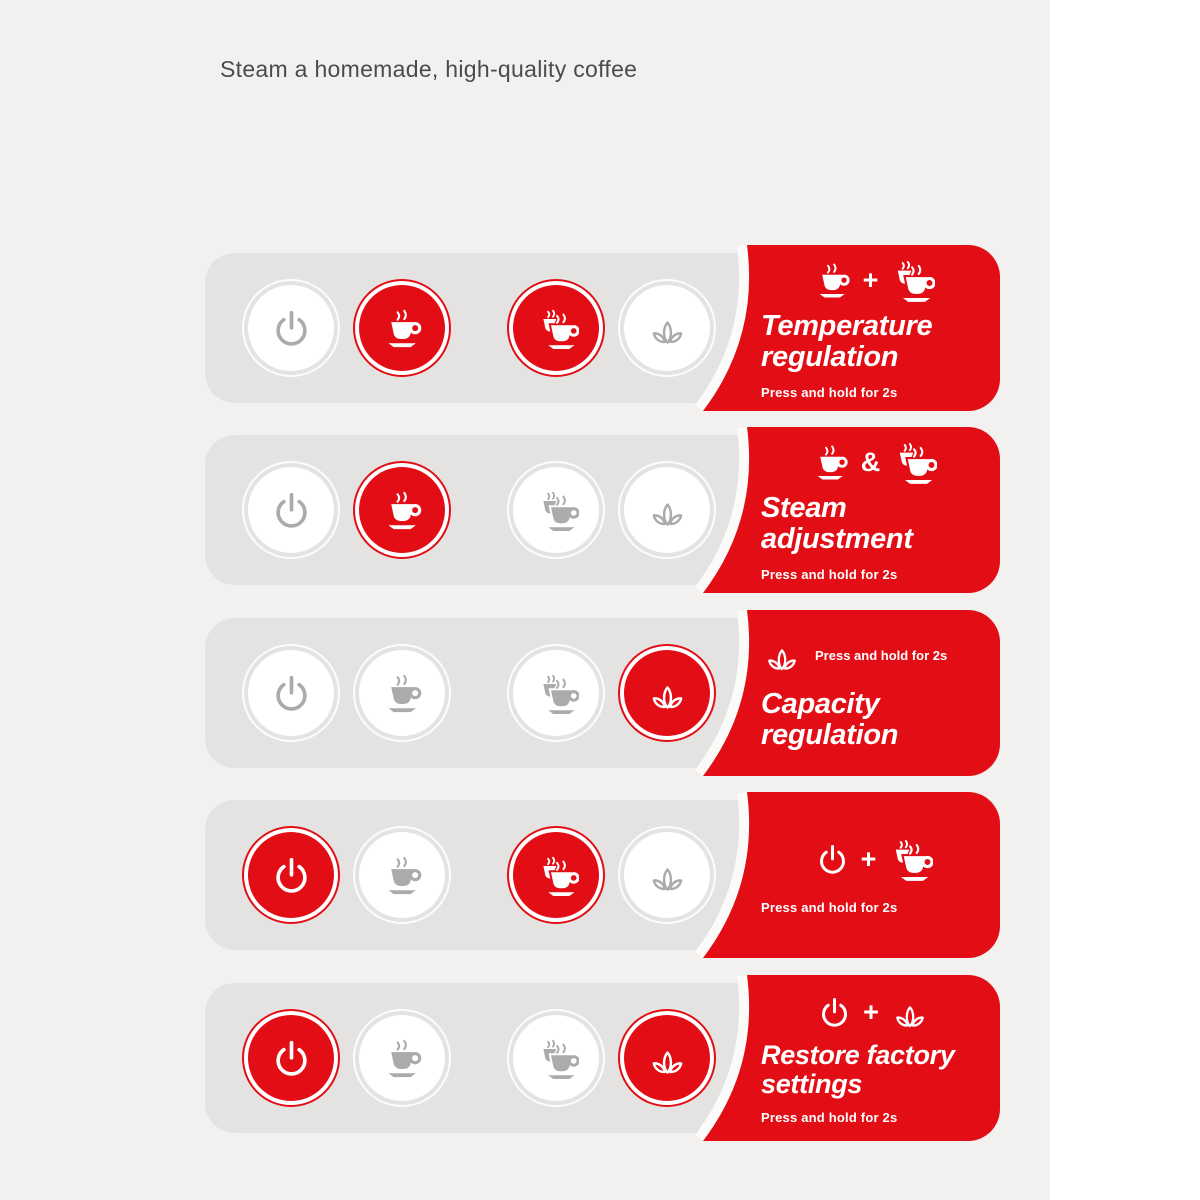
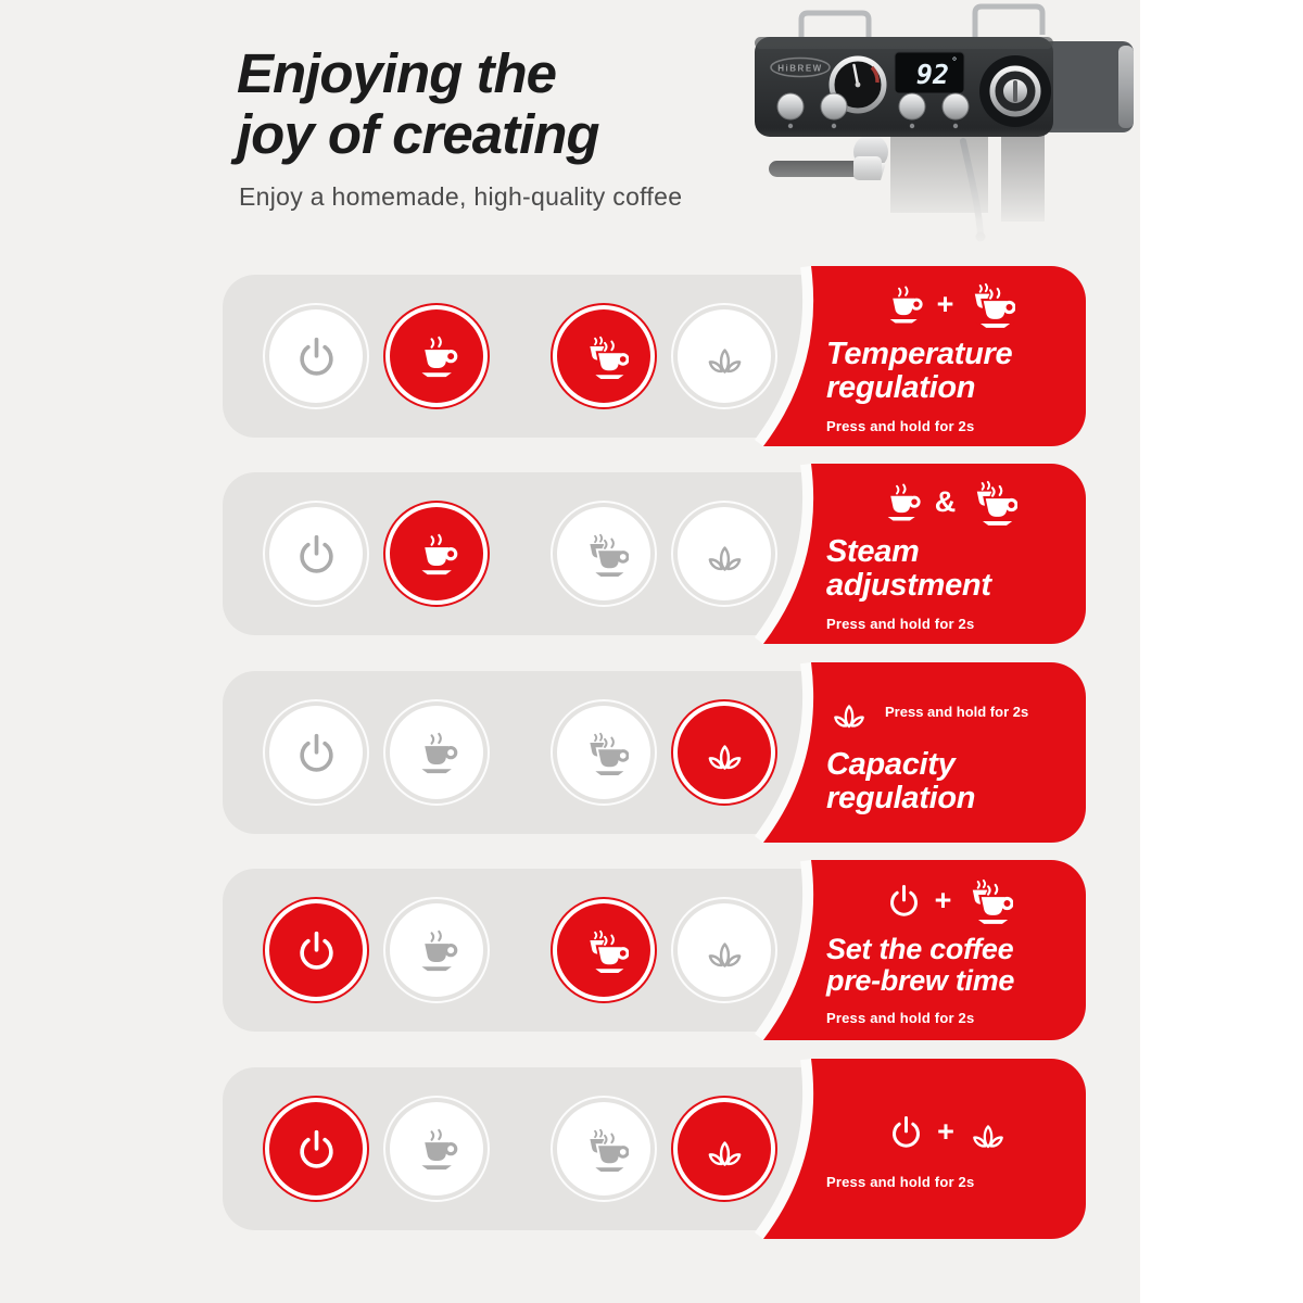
+ Enjoying the
+ joy of creating
- Steam a homemade, high-quality coffee
+ Enjoy a homemade, high-quality coffee
+ HiBREW
+ 92
+ °
  +
  Temperature
  regulation
  Press and hold for 2s
  &
  Steam
  adjustment
  Press and hold for 2s
  Press and hold for 2s
  Capacity
  regulation
  +
+ Set the coffee
+ pre-brew time
  Press and hold for 2s
  +
- Restore factory
- settings
  Press and hold for 2s
